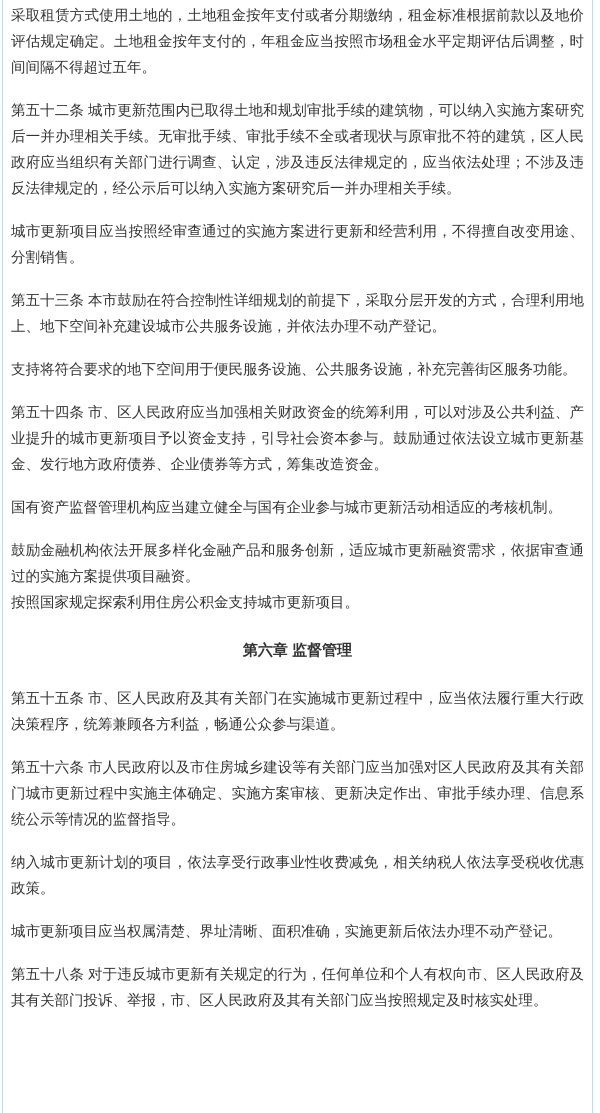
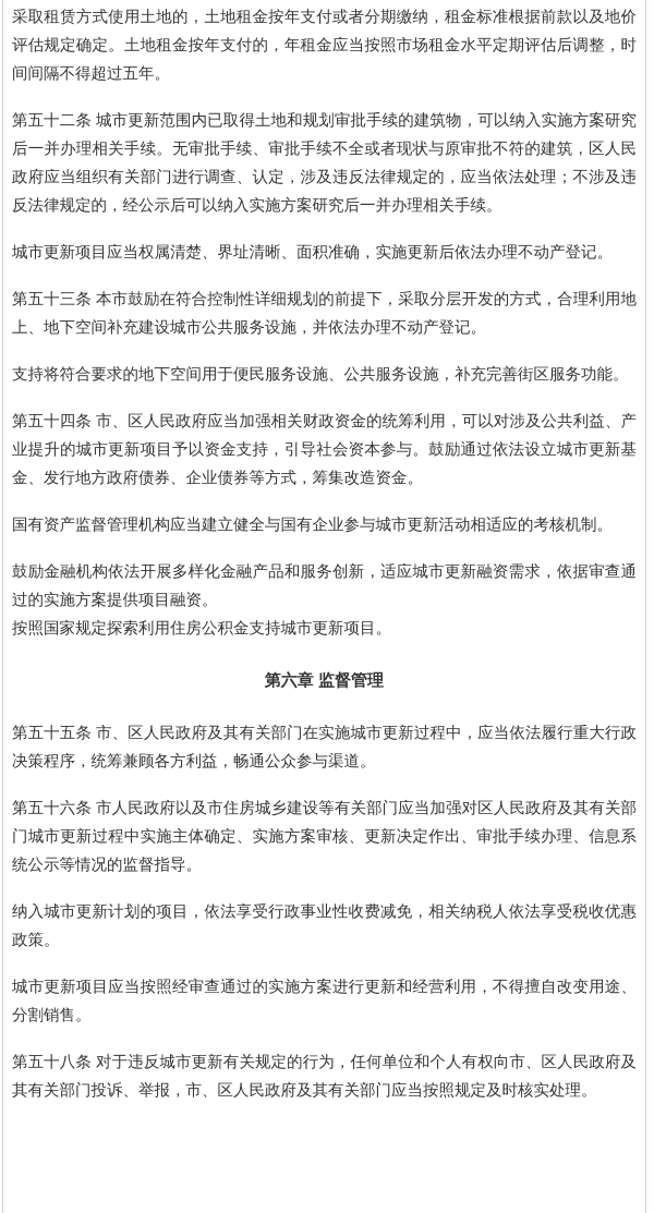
  采取租赁方式使用土地的，土地租金按年支付或者分期缴纳，租金标准根据前款以及地价评估规定确定。土地租金按年支付的，年租金应当按照市场租金水平定期评估后调整，时间间隔不得超过五年。
  第五十二条 城市更新范围内已取得土地和规划审批手续的建筑物，可以纳入实施方案研究后一并办理相关手续。无审批手续、审批手续不全或者现状与原审批不符的建筑，区人民政府应当组织有关部门进行调查、认定，涉及违反法律规定的，应当依法处理；不涉及违反法律规定的，经公示后可以纳入实施方案研究后一并办理相关手续。
- 城市更新项目应当按照经审查通过的实施方案进行更新和经营利用，不得擅自改变用途、分割销售。
+ 城市更新项目应当权属清楚、界址清晰、面积准确，实施更新后依法办理不动产登记。
  第五十三条 本市鼓励在符合控制性详细规划的前提下，采取分层开发的方式，合理利用地上、地下空间补充建设城市公共服务设施，并依法办理不动产登记。
  支持将符合要求的地下空间用于便民服务设施、公共服务设施，补充完善街区服务功能。
  第五十四条 市、区人民政府应当加强相关财政资金的统筹利用，可以对涉及公共利益、产业提升的城市更新项目予以资金支持，引导社会资本参与。鼓励通过依法设立城市更新基金、发行地方政府债券、企业债券等方式，筹集改造资金。
  国有资产监督管理机构应当建立健全与国有企业参与城市更新活动相适应的考核机制。
  鼓励金融机构依法开展多样化金融产品和服务创新，适应城市更新融资需求，依据审查通过的实施方案提供项目融资。
  按照国家规定探索利用住房公积金支持城市更新项目。
  第六章 监督管理
  第五十五条 市、区人民政府及其有关部门在实施城市更新过程中，应当依法履行重大行政决策程序，统筹兼顾各方利益，畅通公众参与渠道。
  第五十六条 市人民政府以及市住房城乡建设等有关部门应当加强对区人民政府及其有关部门城市更新过程中实施主体确定、实施方案审核、更新决定作出、审批手续办理、信息系统公示等情况的监督指导。
  纳入城市更新计划的项目，依法享受行政事业性收费减免，相关纳税人依法享受税收优惠政策。
- 城市更新项目应当权属清楚、界址清晰、面积准确，实施更新后依法办理不动产登记。
+ 城市更新项目应当按照经审查通过的实施方案进行更新和经营利用，不得擅自改变用途、分割销售。
  第五十八条 对于违反城市更新有关规定的行为，任何单位和个人有权向市、区人民政府及其有关部门投诉、举报，市、区人民政府及其有关部门应当按照规定及时核实处理。
